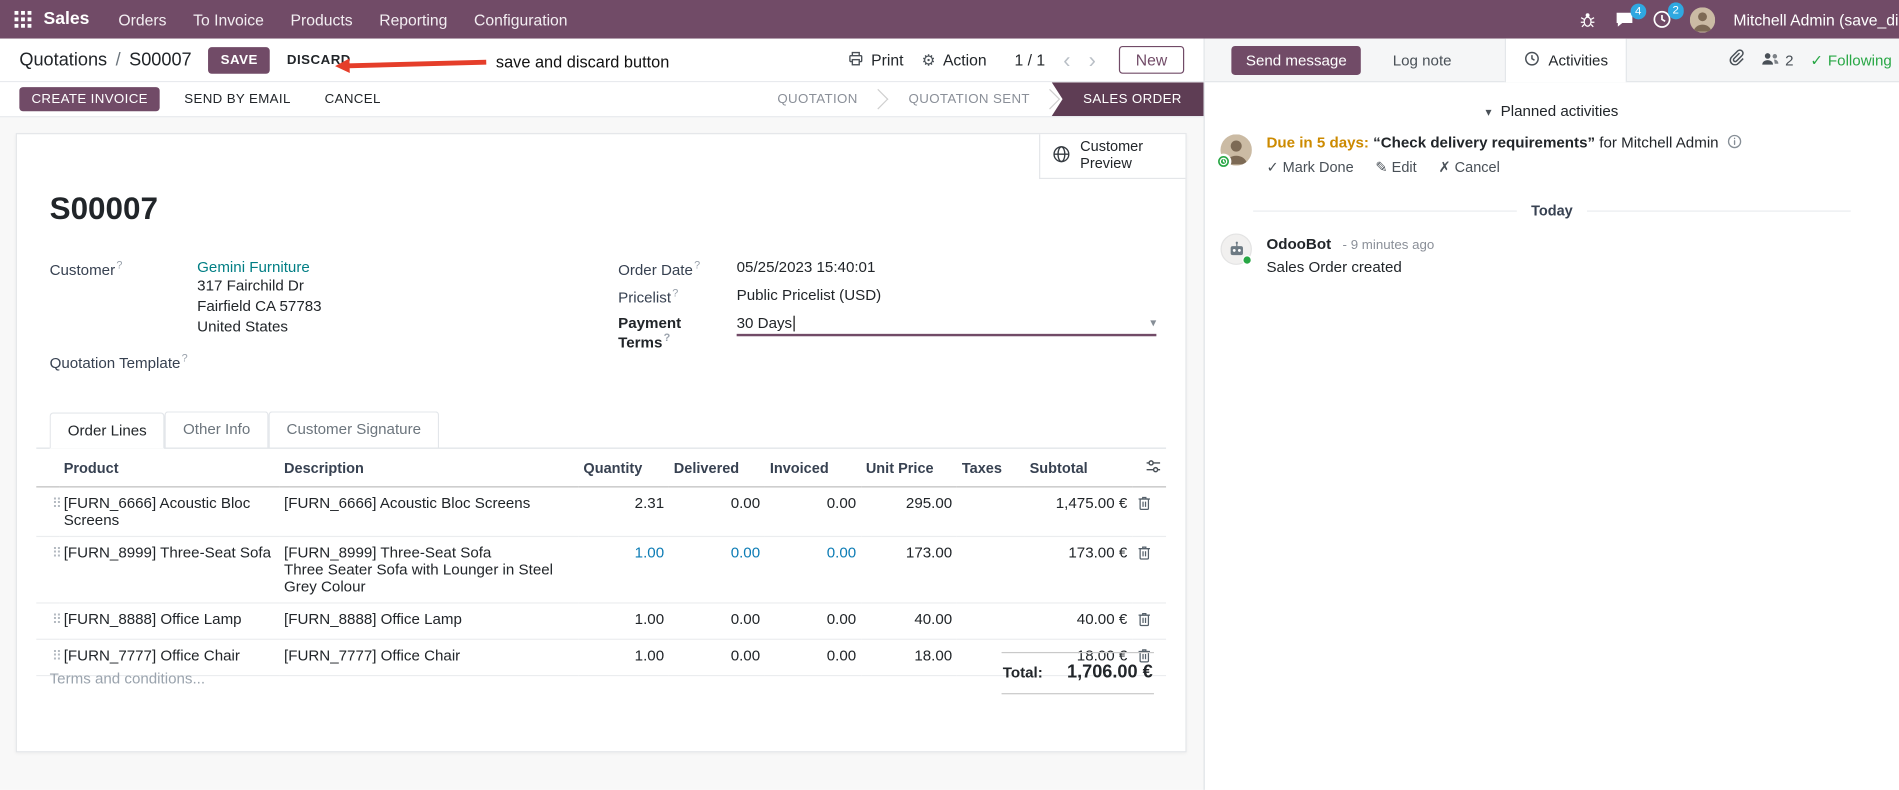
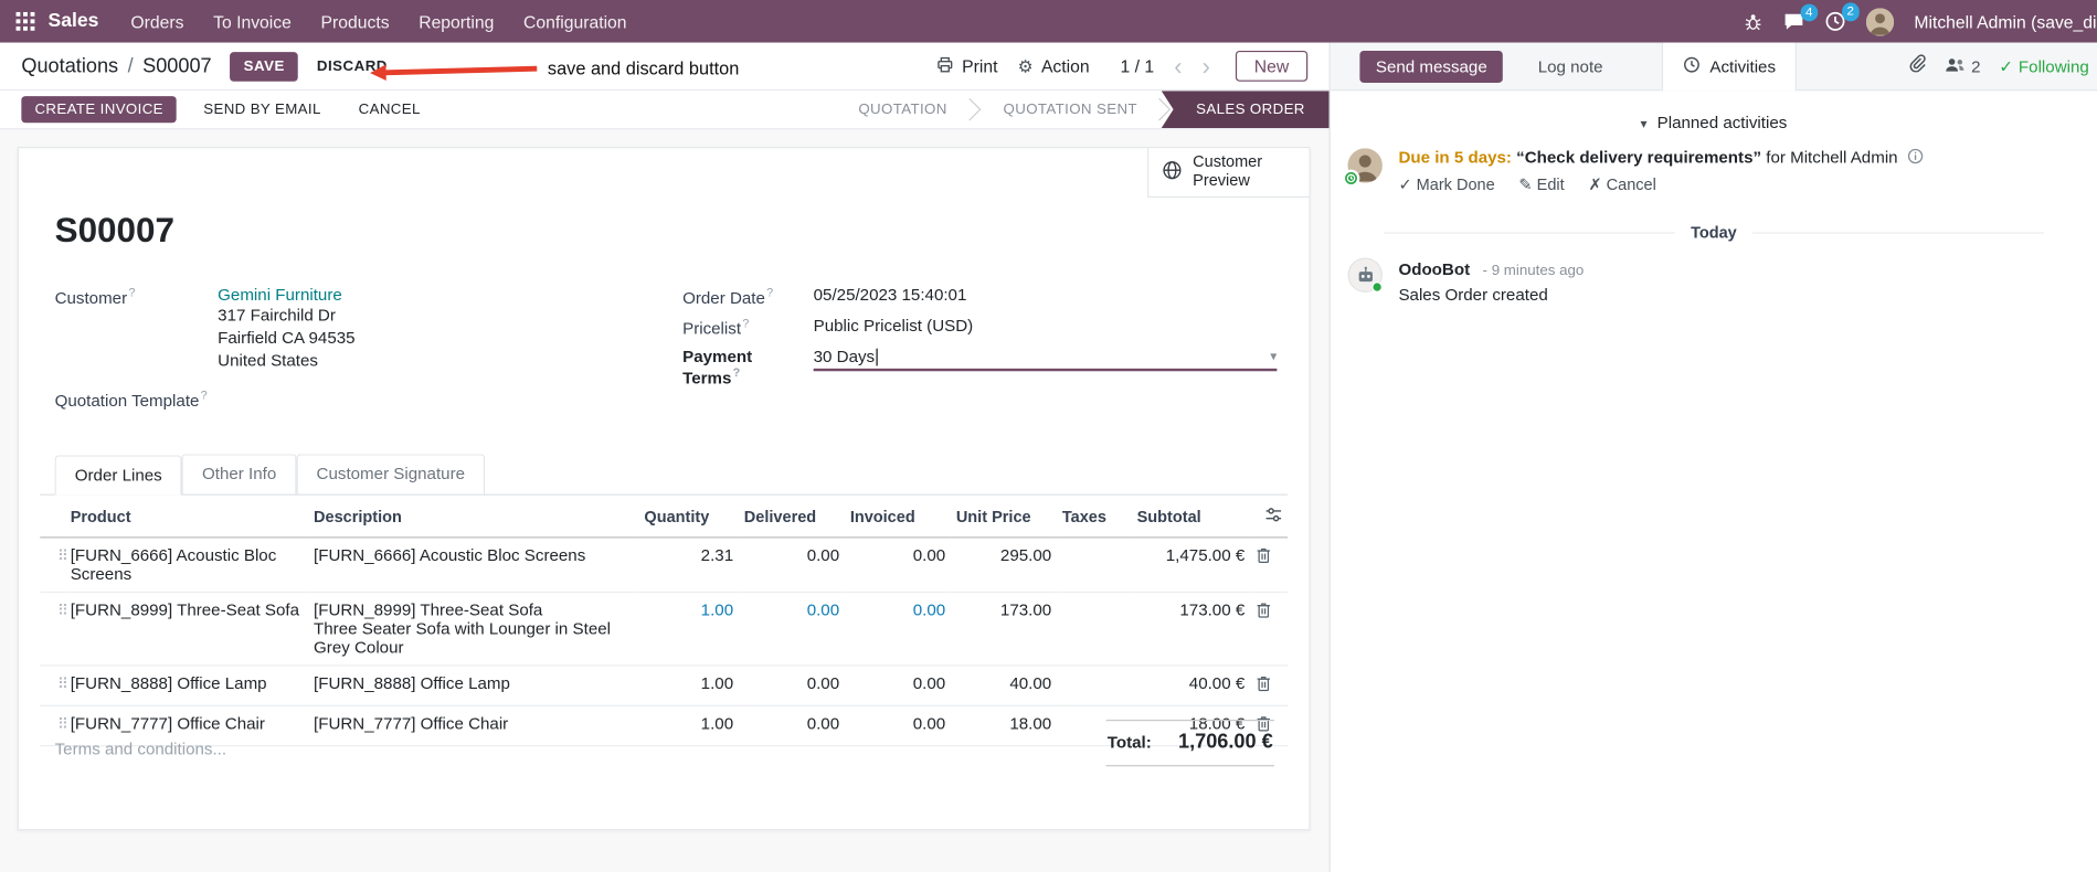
  Sales
  Orders
  To Invoice
  Products
  Reporting
  Configuration
  4
  2
  Mitchell Admin (save_di
  Quotations
  /
  S00007
  SAVE
  DISCARD
  Print
  ⚙
  Action
  1 / 1
  ‹
  ›
  New
  CREATE INVOICE
  SEND BY EMAIL
  CANCEL
  QUOTATION
  QUOTATION SENT
  SALES ORDER
  Customer Preview
  S00007
  Customer?
  Gemini Furniture
  317 Fairchild Dr
- Fairfield CA 57783
+ Fairfield CA 94535
  United States
  Quotation Template?
  Order Date?
  05/25/2023 15:40:01
  Pricelist?
  Public Pricelist (USD)
  Payment Terms?
  30 Days
  ▾
  Order Lines
  Other Info
  Customer Signature
  	Product	Description	Quantity	Delivered	Invoiced	Unit Price	Taxes	Subtotal
  ⠿	[FURN_6666] Acoustic Bloc Screens	[FURN_6666] Acoustic Bloc Screens	2.31	0.00	0.00	295.00		1,475.00 €
  ⠿	[FURN_8999] Three-Seat Sofa	[FURN_8999] Three-Seat SofaThree Seater Sofa with Lounger in Steel Grey Colour	1.00	0.00	0.00	173.00		173.00 €
  ⠿	[FURN_8888] Office Lamp	[FURN_8888] Office Lamp	1.00	0.00	0.00	40.00		40.00 €
  ⠿	[FURN_7777] Office Chair	[FURN_7777] Office Chair	1.00	0.00	0.00	18.00		18.00 €
  Terms and conditions...
  Total:
  1,706.00 €
  Send message
  Log note
  Activities
  2
  ✓
  Following
  ▾ Planned activities
  Due in 5 days: “Check delivery requirements” for Mitchell Admin
  ✓ Mark Done
  ✎ Edit
  ✗ Cancel
  Today
  OdooBot - 9 minutes ago
  Sales Order created
  save and discard button
